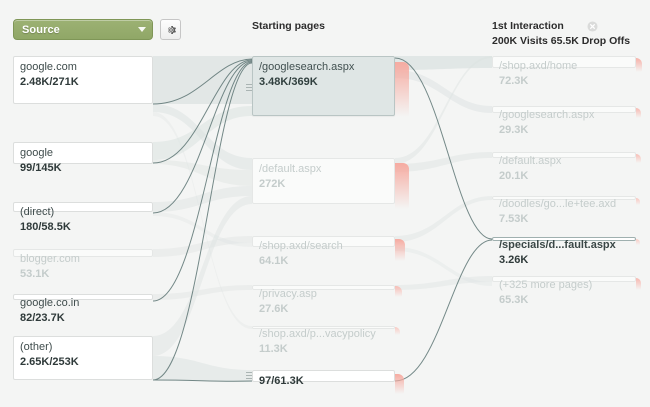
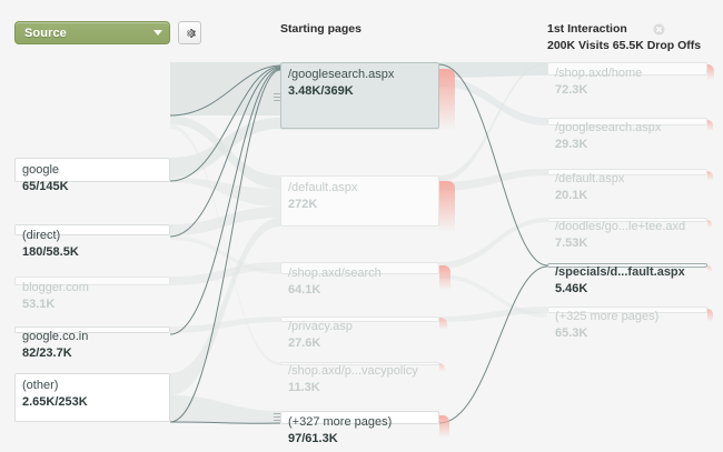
  Source
  Starting pages
  1st Interaction
  200K Visits 65.5K Drop Offs
- google.com
- 2.48K/271K
  google
- 99/145K
+ 65/145K
  (direct)
  180/58.5K
  blogger.com
  53.1K
  google.co.in
  82/23.7K
  (other)
  2.65K/253K
  /googlesearch.aspx
  3.48K/369K
  /default.aspx
  272K
  /shop.axd/search
  64.1K
  /privacy.asp
  27.6K
  /shop.axd/p...vacypolicy
  11.3K
+ (+327 more pages)
  97/61.3K
  /shop.axd/home
  72.3K
  /googlesearch.aspx
  29.3K
  /default.aspx
  20.1K
  /doodles/go...le+tee.axd
  7.53K
  /specials/d...fault.aspx
- 3.26K
+ 5.46K
  (+325 more pages)
  65.3K
